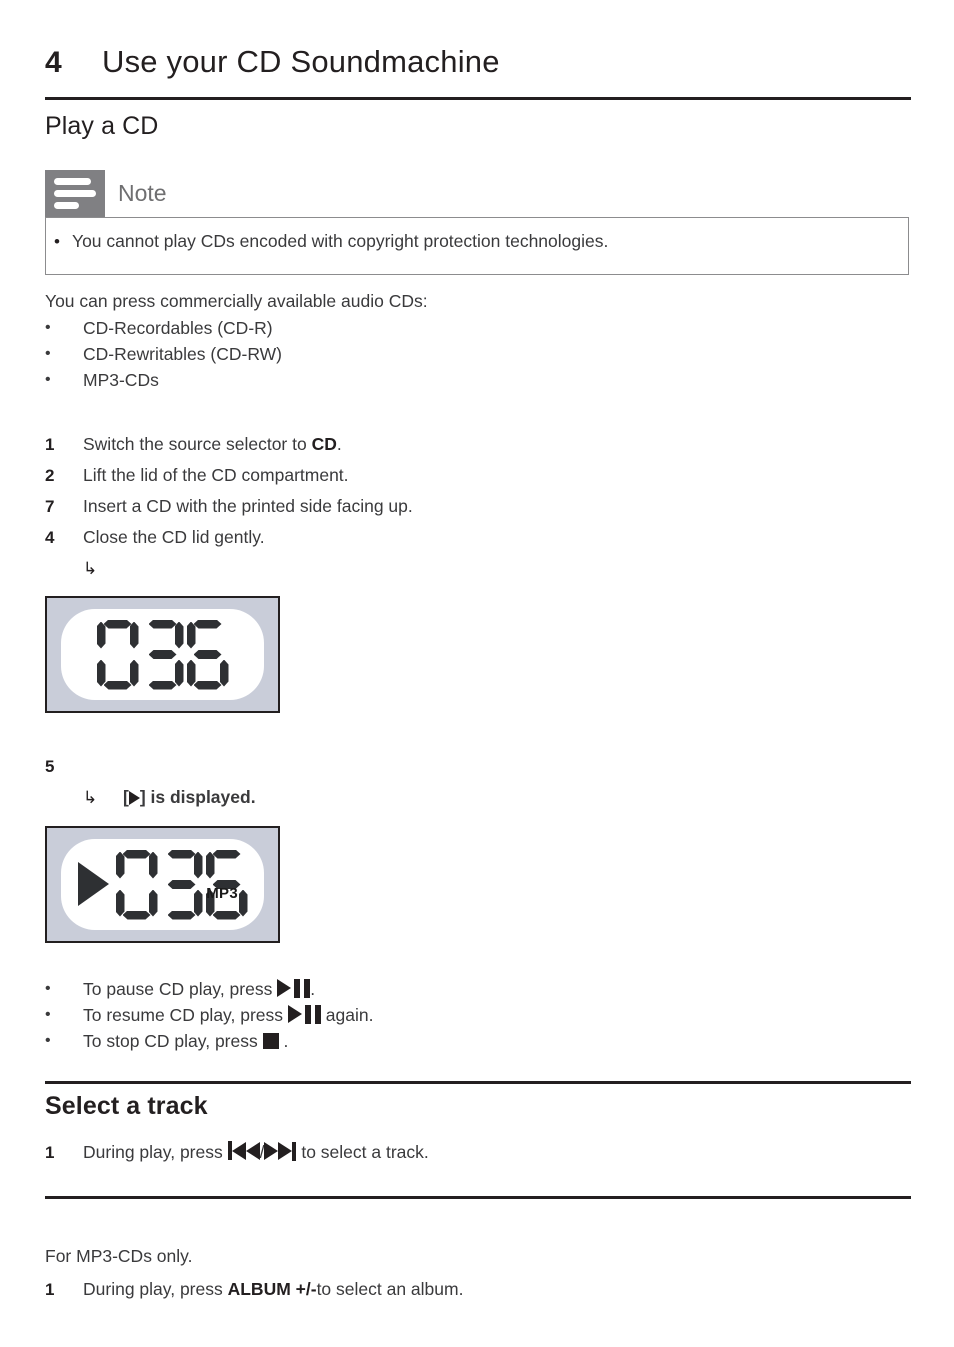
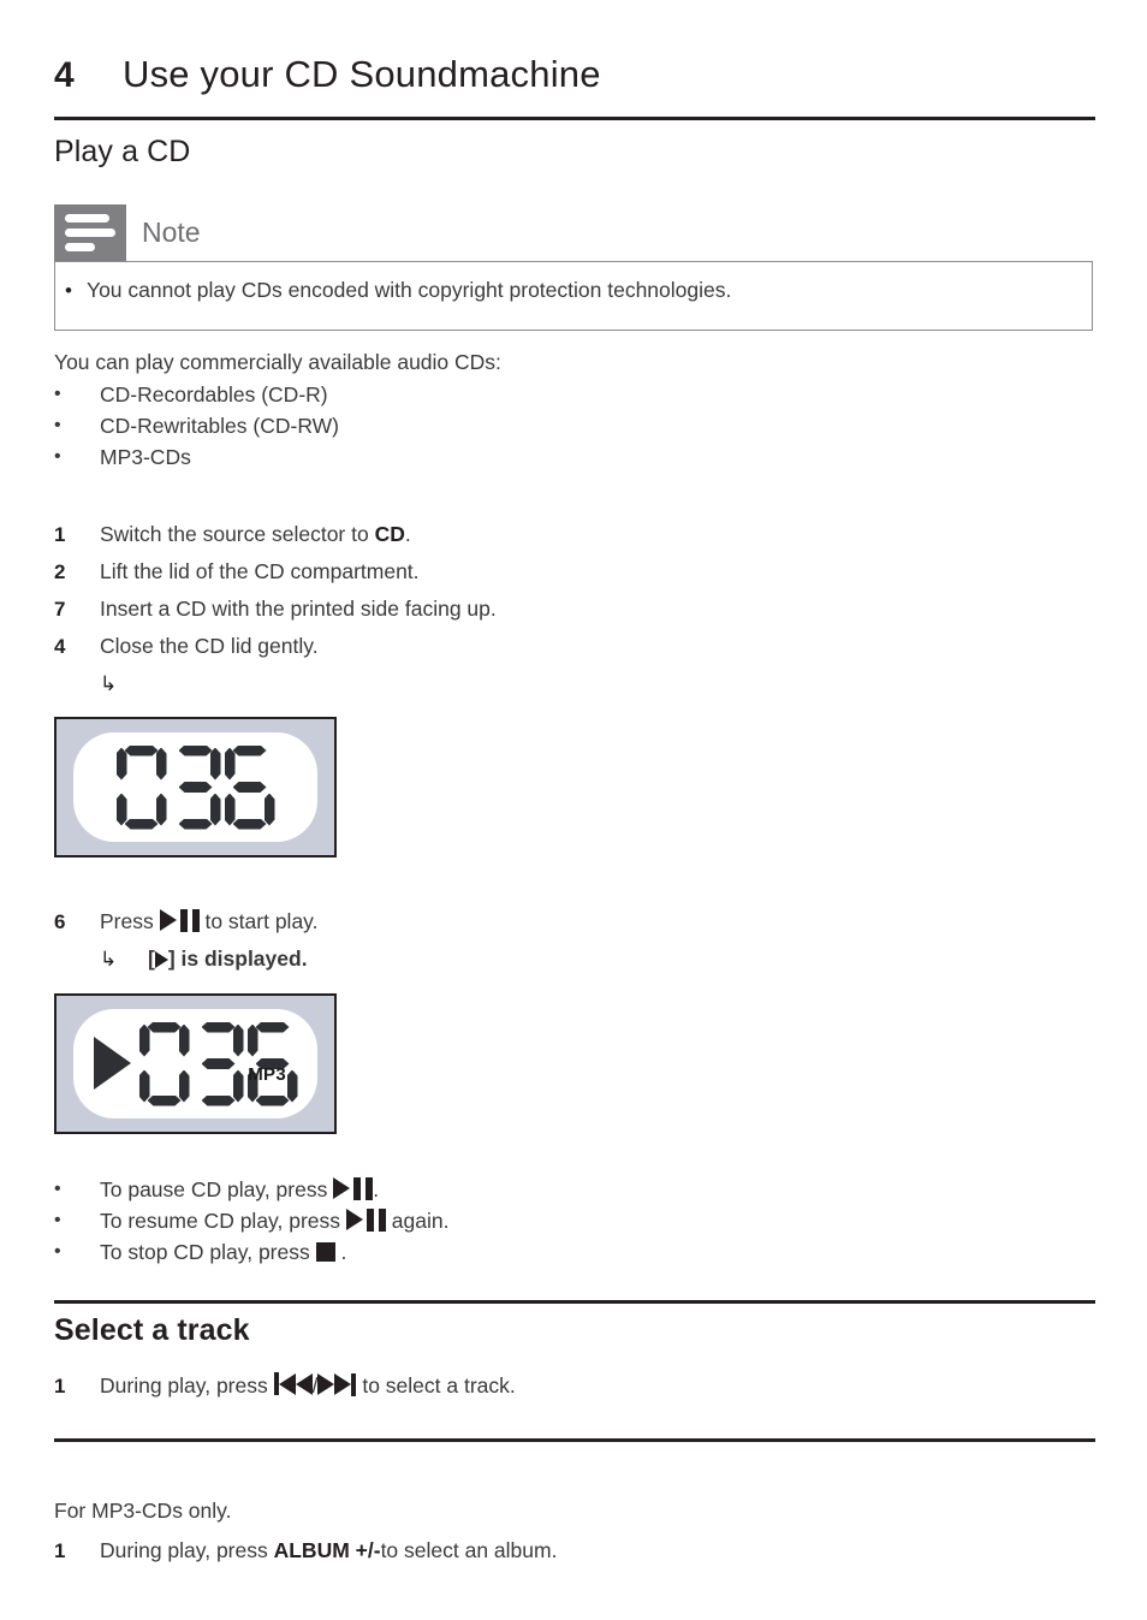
  4
  Use your CD Soundmachine
  Play a CD
  Note
  •
  You cannot play CDs encoded with copyright protection technologies.
- You can press commercially available audio CDs:
+ You can play commercially available audio CDs:
  •
  CD-Recordables (CD-R)
  •
  CD-Rewritables (CD-RW)
  •
  MP3-CDs
  1
  Switch the source selector to CD.
  2
  Lift the lid of the CD compartment.
  7
  Insert a CD with the printed side facing up.
  4
  Close the CD lid gently.
  ↳
- 5
+ 6
+ Press to start play.
  ↳
  [ ] is displayed.
  MP3
  •
  To pause CD play, press .
  •
  To resume CD play, press again.
  •
  To stop CD play, press .
  Select a track
  1
  During play, press / to select a track.
  For MP3-CDs only.
  1
  During play, press ALBUM +/-to select an album.
